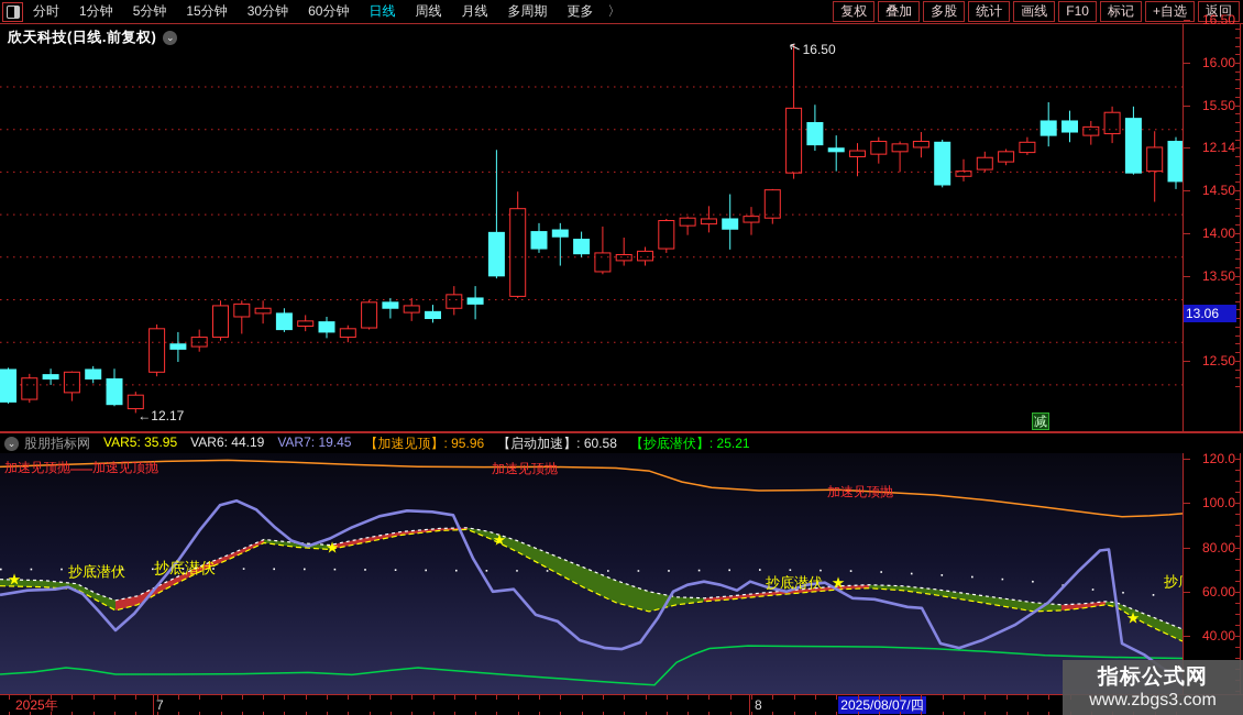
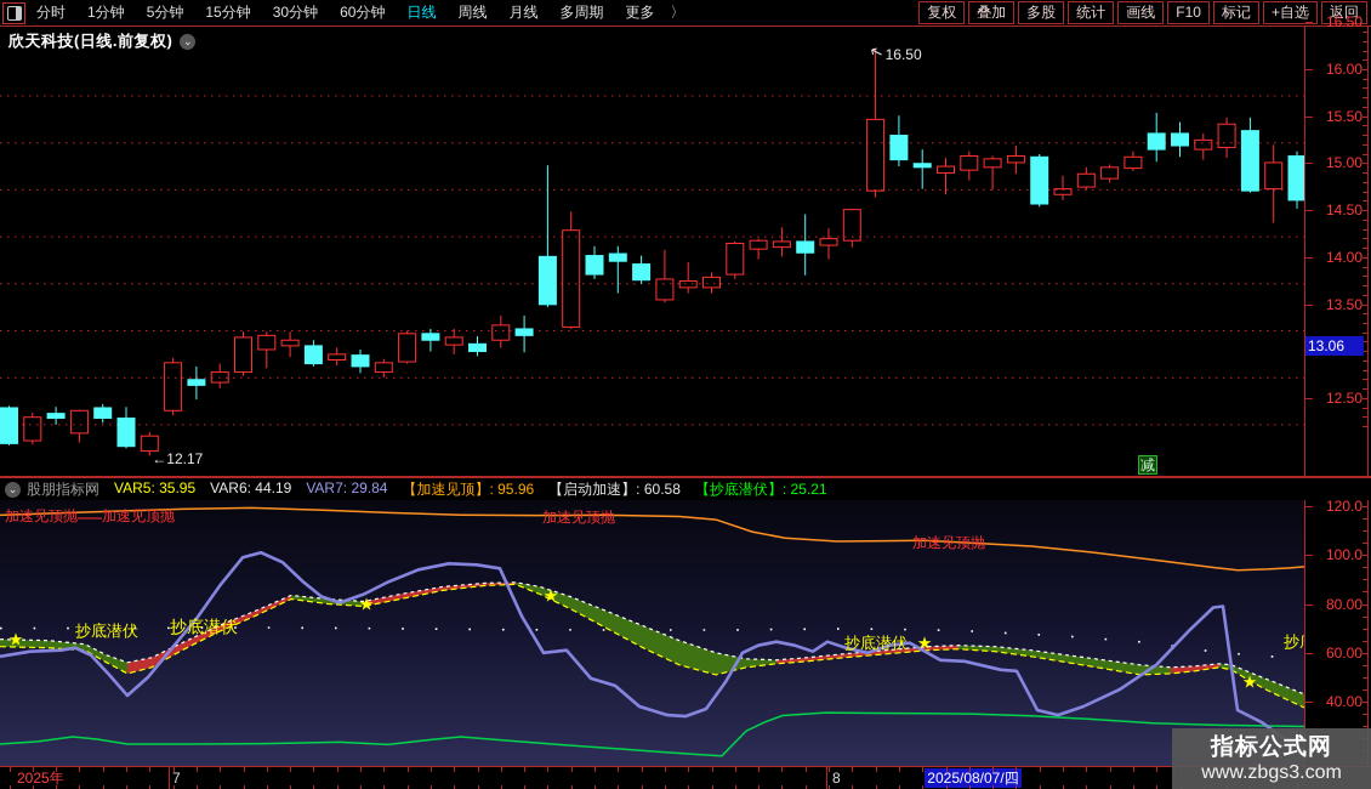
  分时
  1分钟
  5分钟
  15分钟
  30分钟
  60分钟
  日线
  周线
  月线
  多周期
  更多
  〉
  复权
  叠加
  多股
  统计
  画线
  F10
  标记
  +自选
  返回
  欣天科技(日线.前复权)
  ⌄
  16.50
  ←12.17
  16.50
  16.00
  15.50
- 12.14
+ 15.00
  14.50
  14.00
  13.50
  12.50
  13.06
  减
  ⌄
  股朋指标网
  VAR5: 35.95
  VAR6: 44.19
- VAR7: 19.45
+ VAR7: 29.84
  【加速见顶】: 95.96
  【启动加速】: 60.58
  【抄底潜伏】: 25.21
  ★
  ★
  ★
  ★
  ★
  加速见顶抛
  加速见顶抛
  加速见顶抛
  加速见顶抛
  抄底潜伏
  抄底潜伏
  抄底潜伏
  120.0
  100.0
  80.00
  60.00
  40.00
  2025年
  7
  8
  2025/08/07/四
  指标公式网
  www.zbgs3.com
